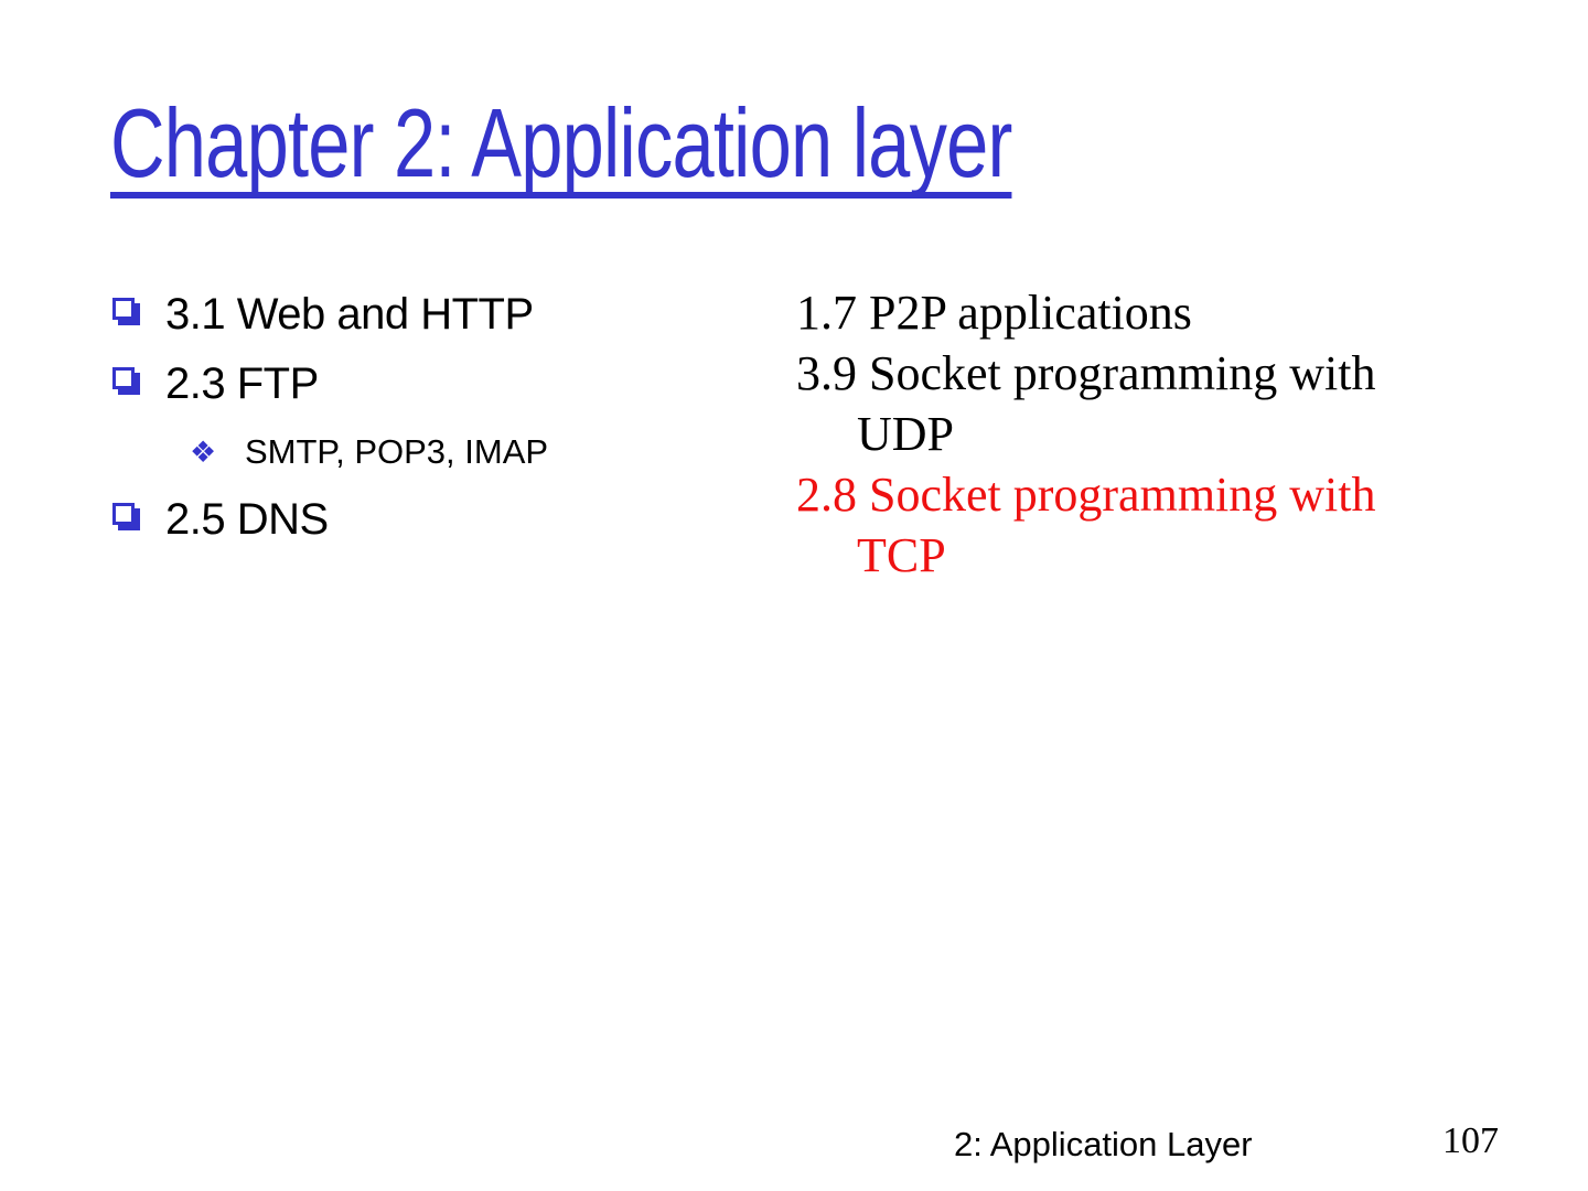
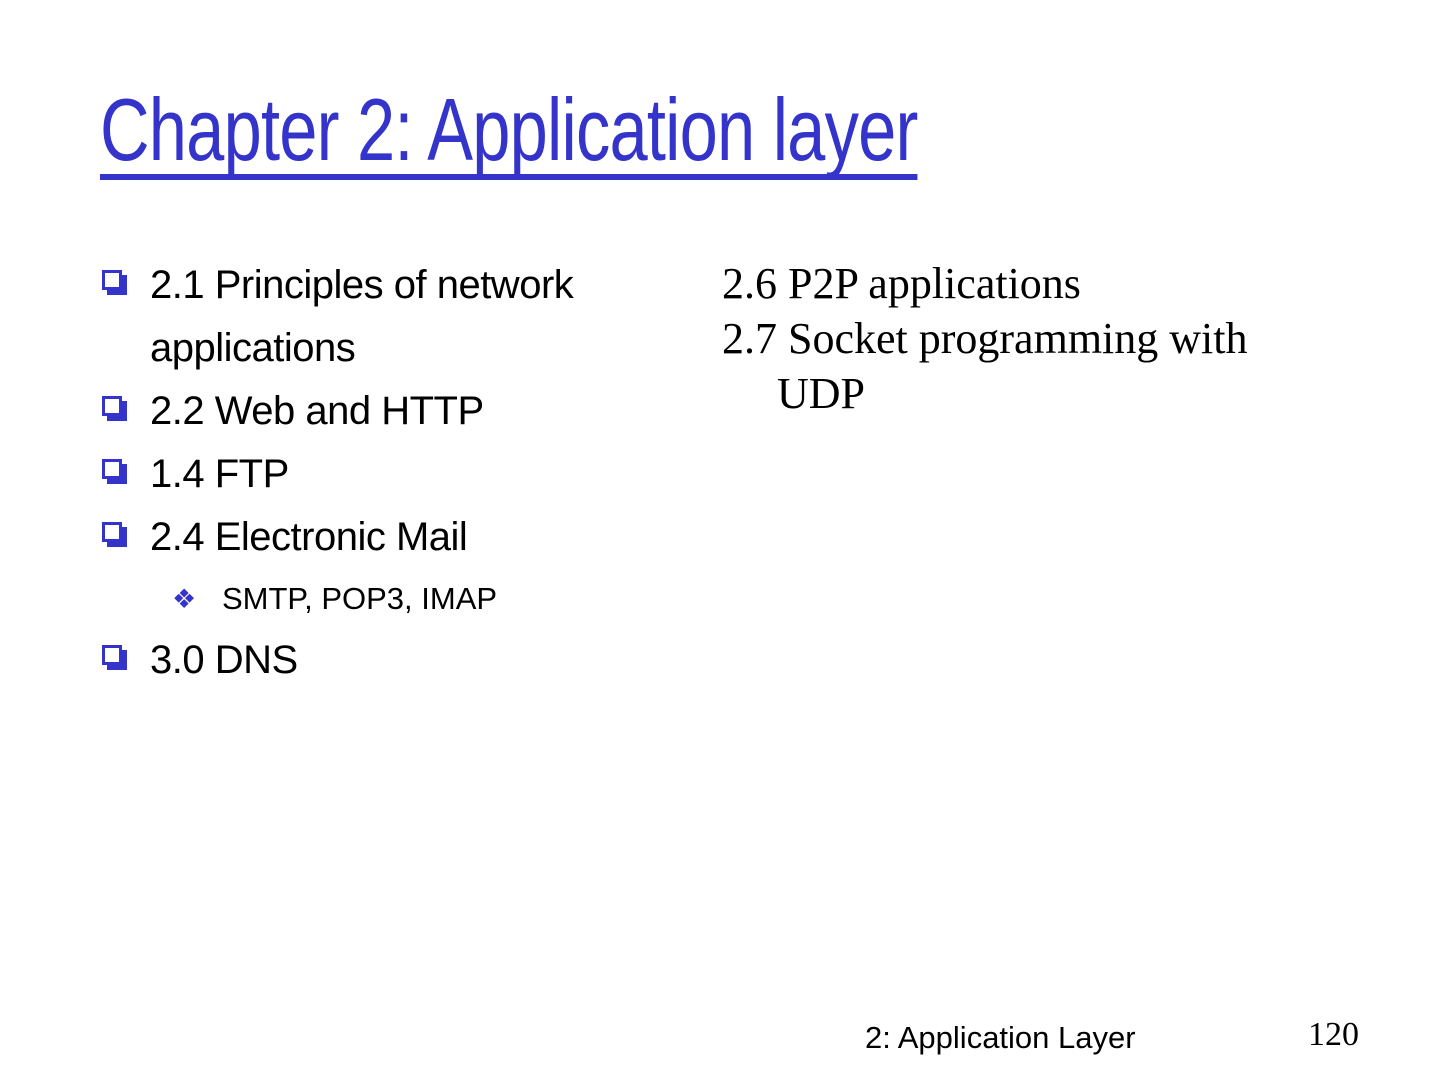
  Chapter 2: Application layer
+ 2.1 Principles of network applications
- 3.1 Web and HTTP
+ 2.2 Web and HTTP
- 2.3 FTP
+ 1.4 FTP
+ 2.4 Electronic Mail
  ❖
  SMTP, POP3, IMAP
- 2.5 DNS
+ 3.0 DNS
- 1.7 P2P applications
+ 2.6 P2P applications
- 3.9 Socket programming with UDP
+ 2.7 Socket programming with UDP
- 2.8 Socket programming with TCP
  2: Application Layer
- 107
+ 120
